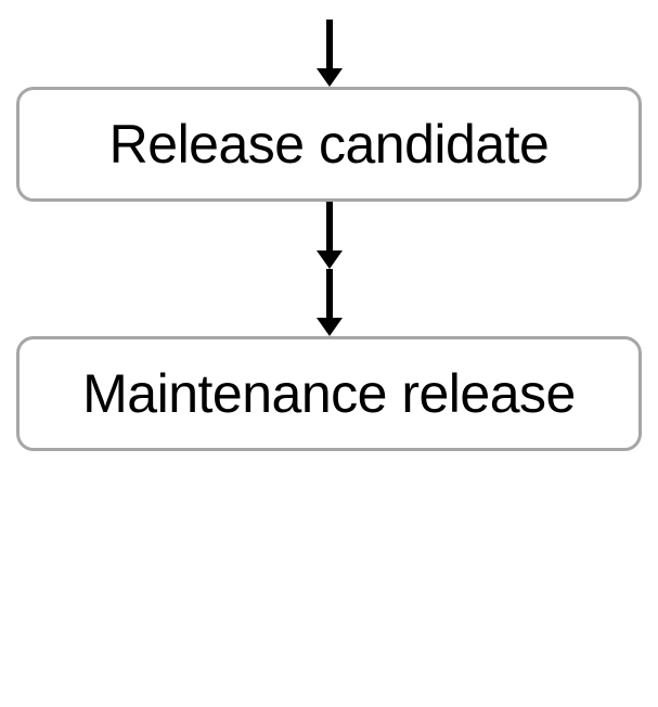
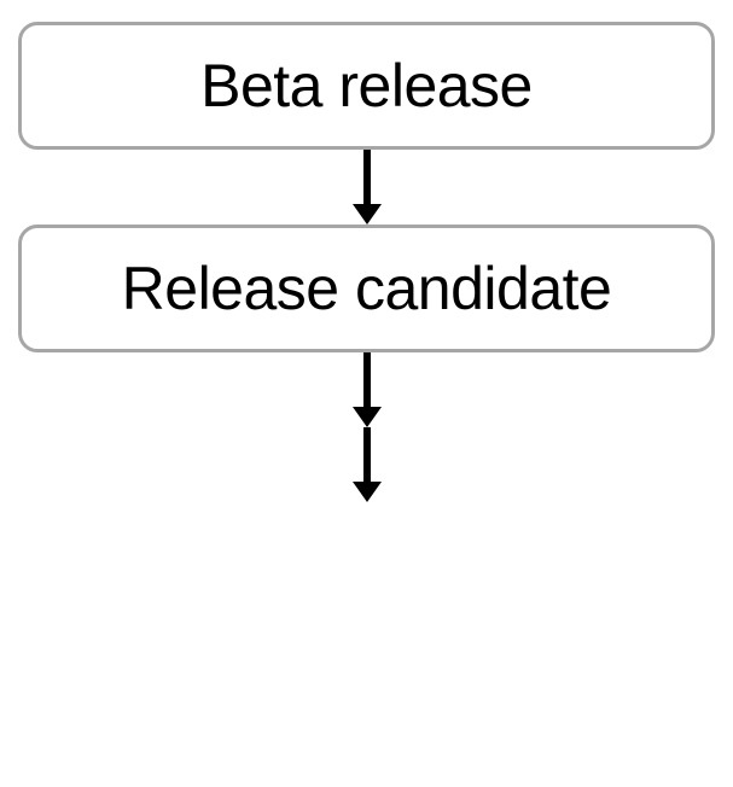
+ Beta release
  Release candidate
- Maintenance release
